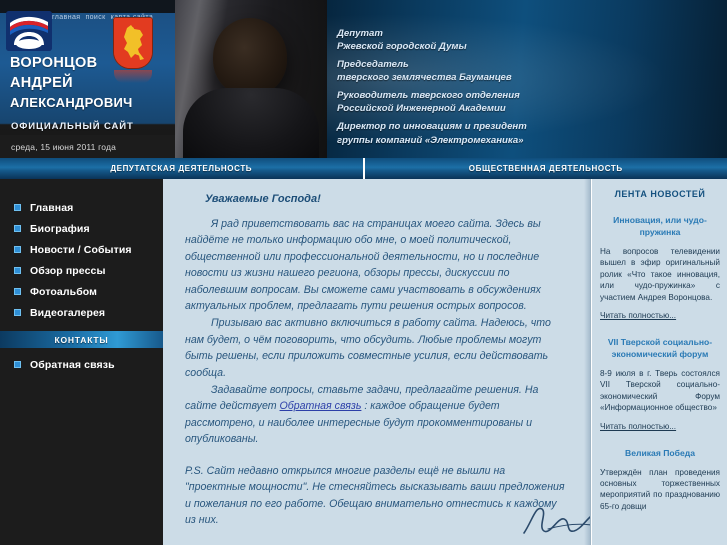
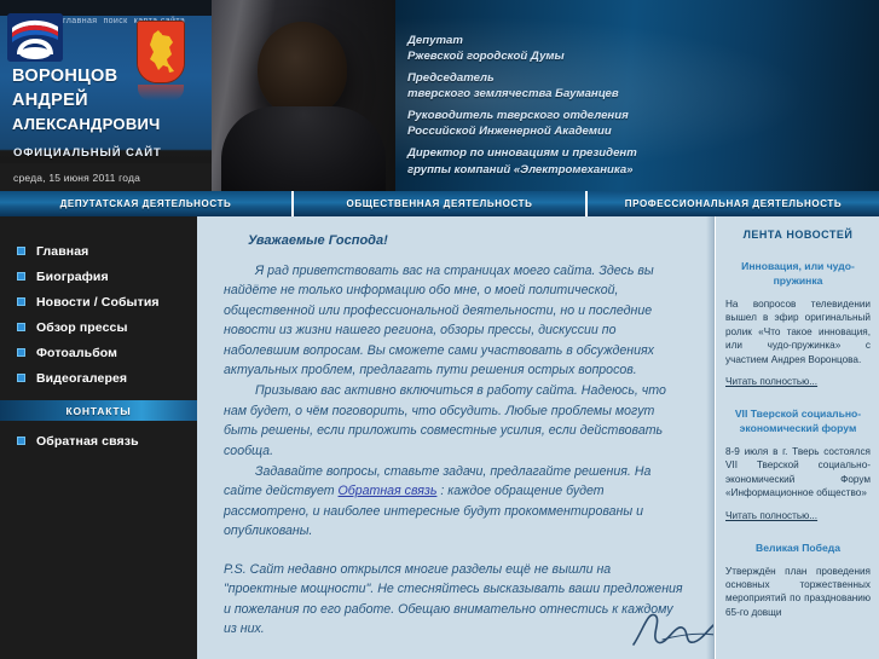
  ВОРОНЦОВ
  АНДРЕЙ
  АЛЕКСАНДРОВИЧ
  ОФИЦИАЛЬНЫЙ САЙТ
  среда, 15 июня 2011 года
  Депутат
  Ржевской городской Думы
  Председатель
  тверского землячества Бауманцев
  Руководитель тверского отделения
  Российской Инженерной Академии
  Директор по инновациям и президент
  группы компаний «Электромеханика»
  ДЕПУТАТСКАЯ ДЕЯТЕЛЬНОСТЬ
  ОБЩЕСТВЕННАЯ ДЕЯТЕЛЬНОСТЬ
+ ПРОФЕССИОНАЛЬНАЯ ДЕЯТЕЛЬНОСТЬ
  Главная
  Биография
  Новости / События
  Обзор прессы
  Фотоальбом
  Видеогалерея
  КОНТАКТЫ
  Обратная связь
  Уважаемые Господа!
  Я рад приветствовать вас на страницах моего сайта. Здесь вы найдёте не только информацию обо мне, о моей политической, общественной или профессиональной деятельности, но и последние новости из жизни нашего региона, обзоры прессы, дискуссии по наболевшим вопросам. Вы сможете сами участвовать в обсуждениях актуальных проблем, предлагать пути решения острых вопросов.
  Призываю вас активно включиться в работу сайта. Надеюсь, что нам будет, о чём поговорить, что обсудить. Любые проблемы могут быть решены, если приложить совместные усилия, если действовать сообща.
  Задавайте вопросы, ставьте задачи, предлагайте решения. На сайте действует Обратная связь : каждое обращение будет рассмотрено, и наиболее интересные будут прокомментированы и опубликованы.
  P.S. Сайт недавно открылся многие разделы ещё не вышли на "проектные мощности". Не стесняйтесь высказывать ваши предложения и пожелания по его работе. Обещаю внимательно отнестись к каждому из них.
  ЛЕНТА НОВОСТЕЙ
  Инновация, или чудо-пружинка
  На вопросов телевидении вышел в эфир оригинальный ролик «Что такое инновация, или чудо-пружинка» с участием Андрея Воронцова.
  Читать полностью...
  VII Тверской социально-экономический форум
  8-9 июля в г. Тверь состоялся VII Тверской социально-экономический Форум «Информационное общество»
  Читать полностью...
  Великая Победа
  Утверждён план проведения основных торжественных мероприятий по празднованию 65-го довщи
